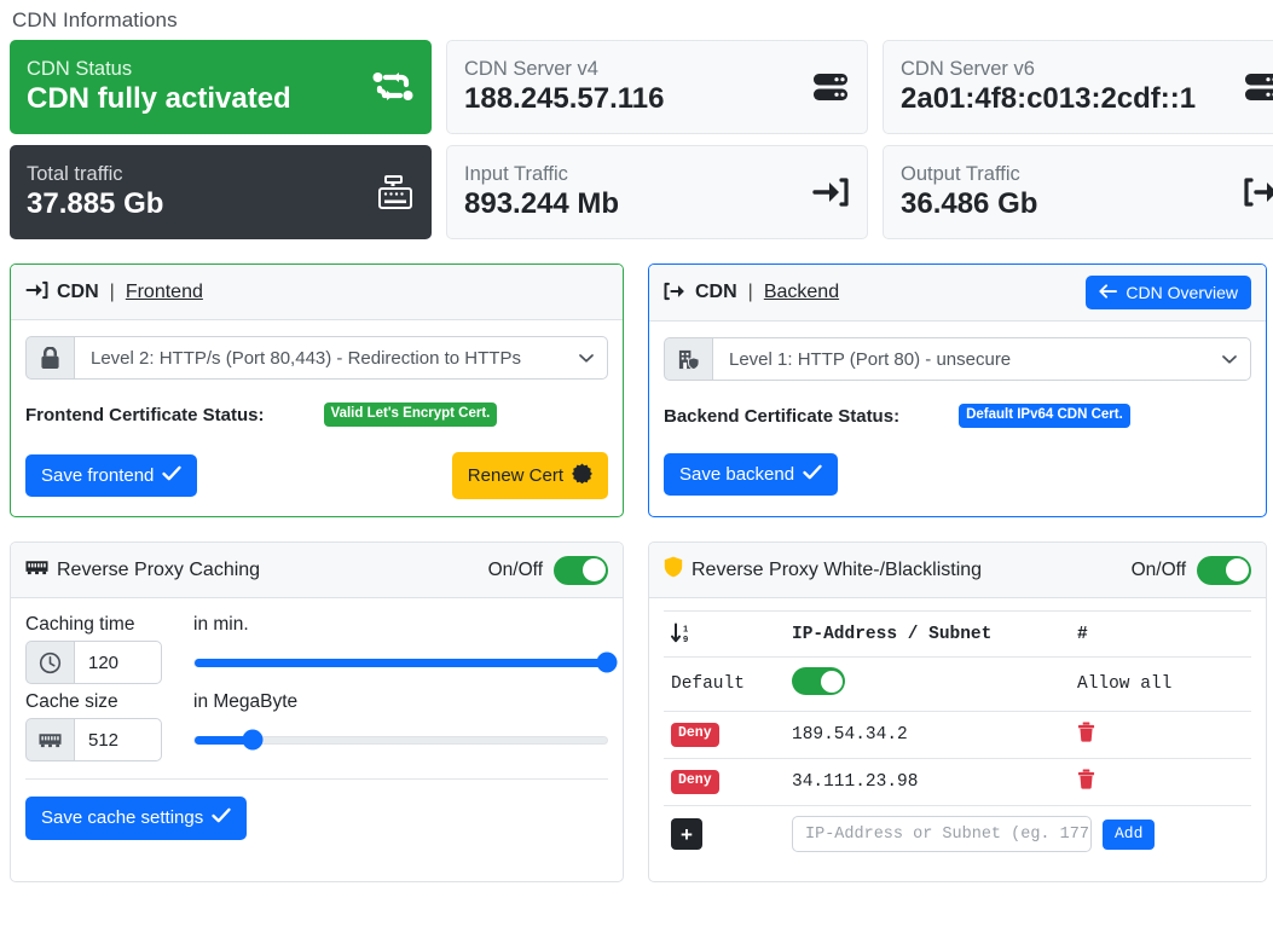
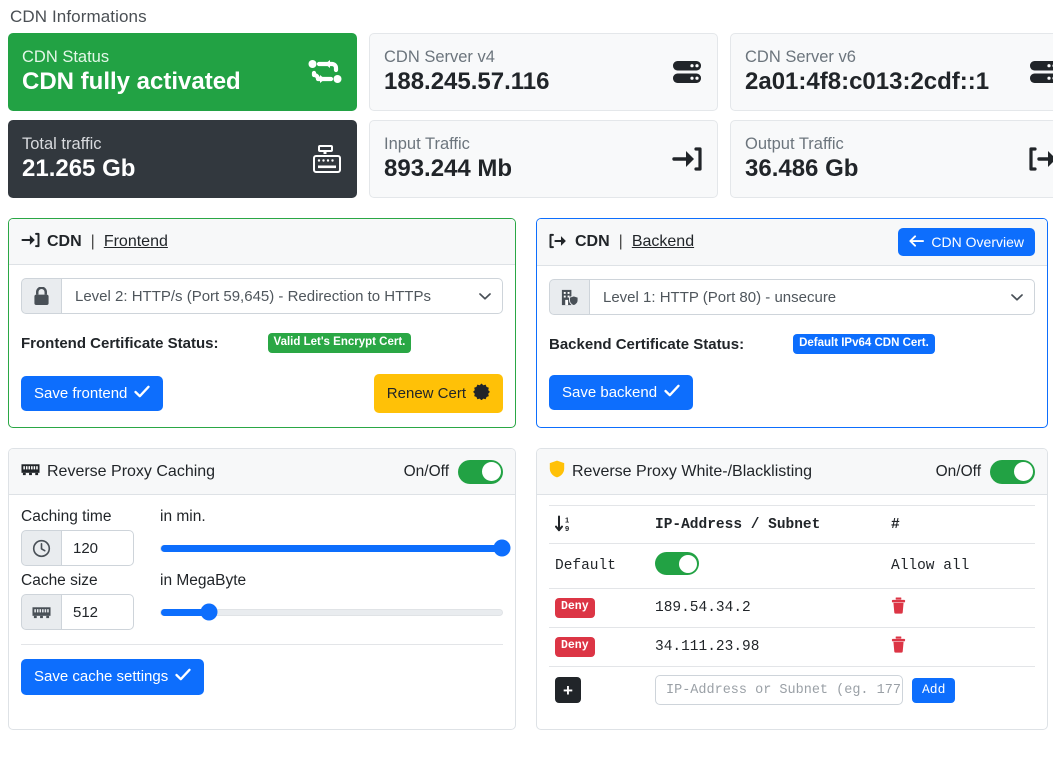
  CDN Informations
  CDN Status
  CDN fully activated
  CDN Server v4
  188.245.57.116
  CDN Server v6
  2a01:4f8:c013:2cdf::1
  Total traffic
- 37.885 Gb
+ 21.265 Gb
  Input Traffic
  893.244 Mb
  Output Traffic
  36.486 Gb
  CDN
  |
  Frontend
- Level 2: HTTP/s (Port 80,443) - Redirection to HTTPs
+ Level 2: HTTP/s (Port 59,645) - Redirection to HTTPs
  Frontend Certificate Status:
  Valid Let's Encrypt Cert.
  Save frontend
  Renew Cert
  CDN
  |
  Backend
  CDN Overview
  Level 1: HTTP (Port 80) - unsecure
  Backend Certificate Status:
  Default IPv64 CDN Cert.
  Save backend
  Reverse Proxy Caching
  On/Off
  Caching time
  in min.
  120
  Cache size
  in MegaByte
  512
  Save cache settings
  Reverse Proxy White-/Blacklisting
  On/Off
  1 9	IP-Address / Subnet	#
  Default		Allow all
  Deny	189.54.34.2
  Deny	34.111.23.98
  +	IP-Address or Subnet (eg. 177 Add
